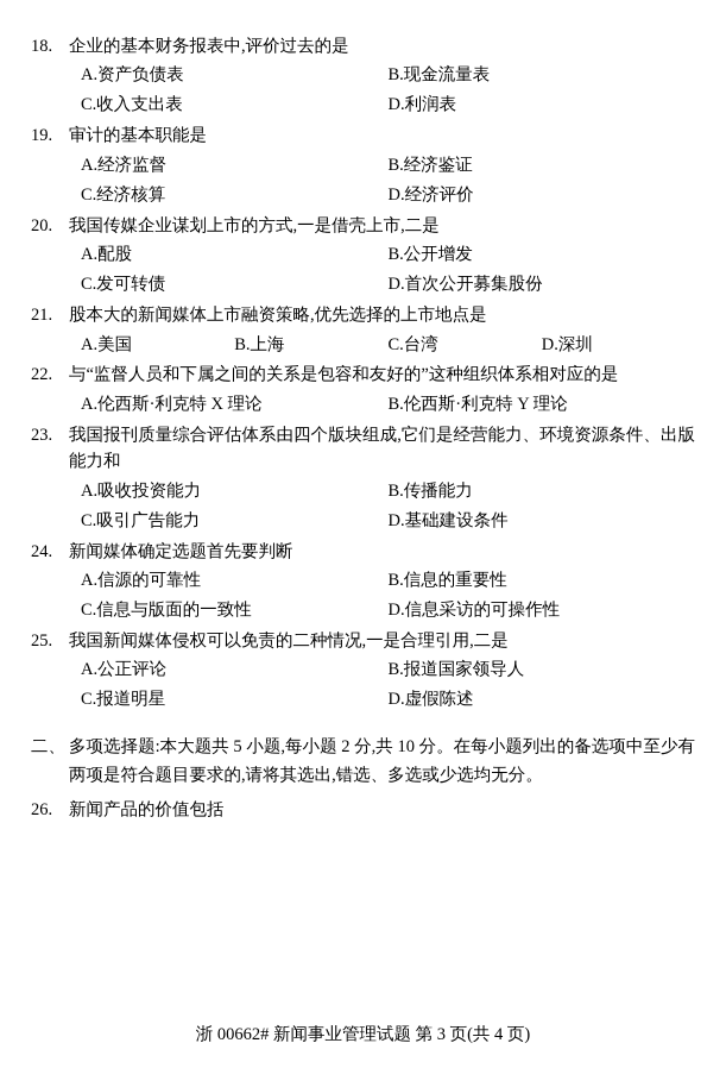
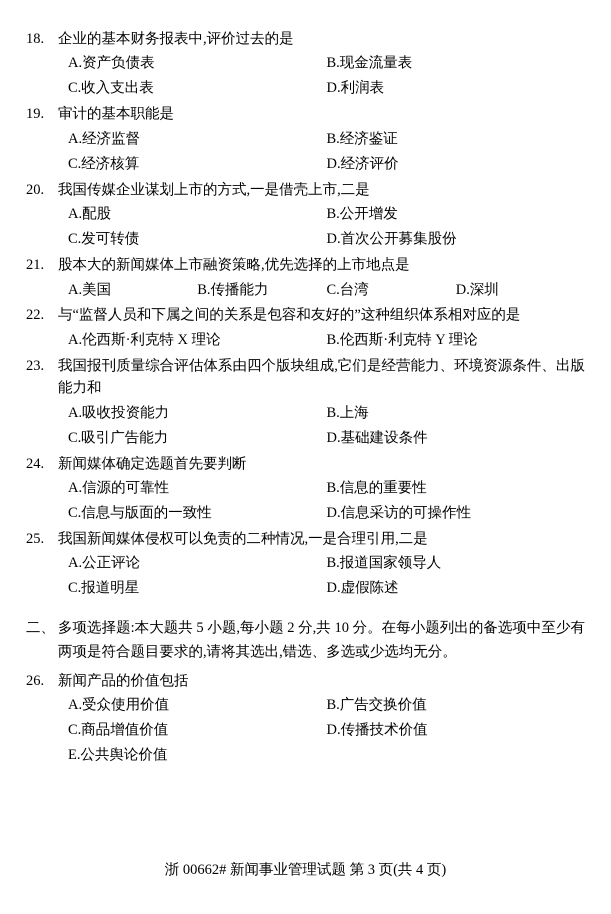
  18.
  企业的基本财务报表中,评价过去的是
  A.资产负债表
  B.现金流量表
  C.收入支出表
  D.利润表
  19.
  审计的基本职能是
  A.经济监督
  B.经济鉴证
  C.经济核算
  D.经济评价
  20.
  我国传媒企业谋划上市的方式,一是借壳上市,二是
  A.配股
  B.公开增发
  C.发可转债
  D.首次公开募集股份
  21.
  股本大的新闻媒体上市融资策略,优先选择的上市地点是
  A.美国
- B.上海
+ B.传播能力
  C.台湾
  D.深圳
  22.
  与“监督人员和下属之间的关系是包容和友好的”这种组织体系相对应的是
  A.伦西斯·利克特 X 理论
  B.伦西斯·利克特 Y 理论
  23.
  我国报刊质量综合评估体系由四个版块组成,它们是经营能力、环境资源条件、出版能力和
  A.吸收投资能力
- B.传播能力
+ B.上海
  C.吸引广告能力
  D.基础建设条件
  24.
  新闻媒体确定选题首先要判断
  A.信源的可靠性
  B.信息的重要性
  C.信息与版面的一致性
  D.信息采访的可操作性
  25.
  我国新闻媒体侵权可以免责的二种情况,一是合理引用,二是
  A.公正评论
  B.报道国家领导人
  C.报道明星
  D.虚假陈述
  二、
  多项选择题:本大题共 5 小题,每小题 2 分,共 10 分。在每小题列出的备选项中至少有两项是符合题目要求的,请将其选出,错选、多选或少选均无分。
  26.
  新闻产品的价值包括
+ A.受众使用价值
+ B.广告交换价值
+ C.商品增值价值
+ D.传播技术价值
+ E.公共舆论价值
  浙 00662# 新闻事业管理试题 第 3 页(共 4 页)
